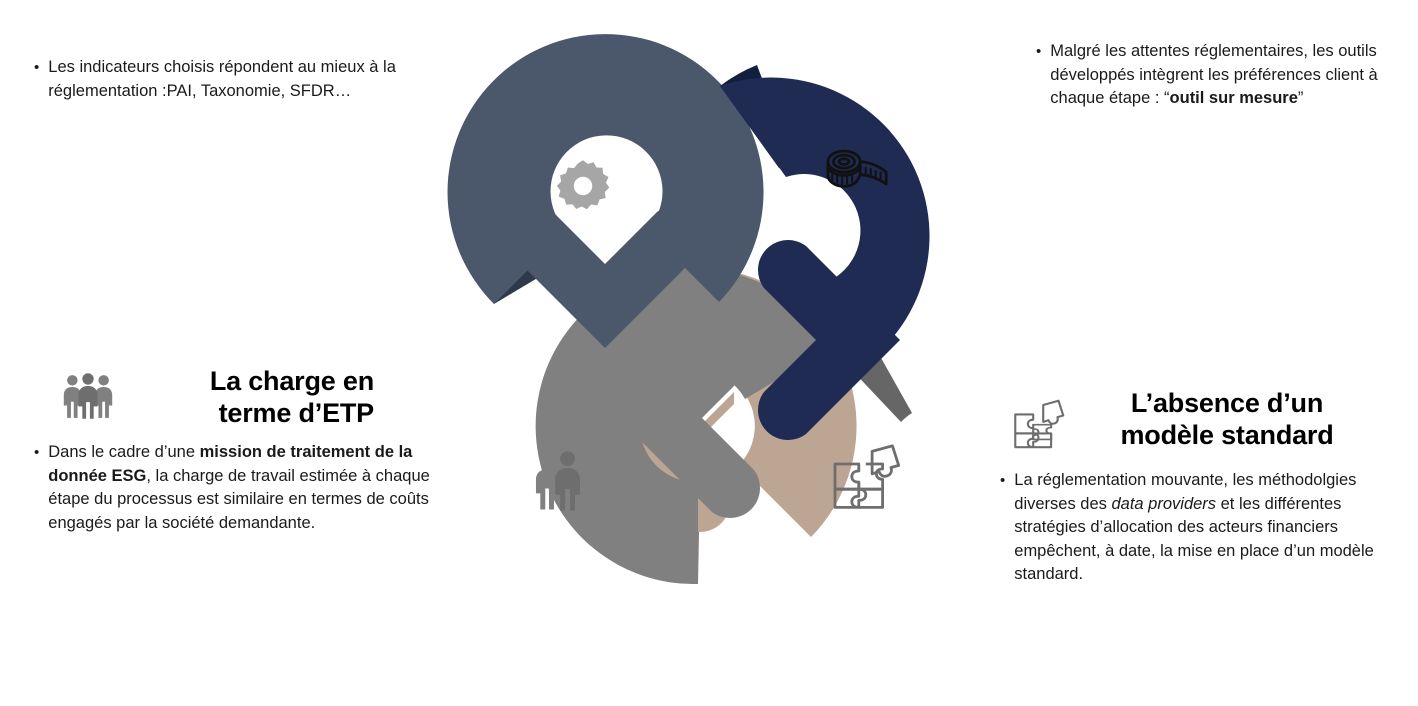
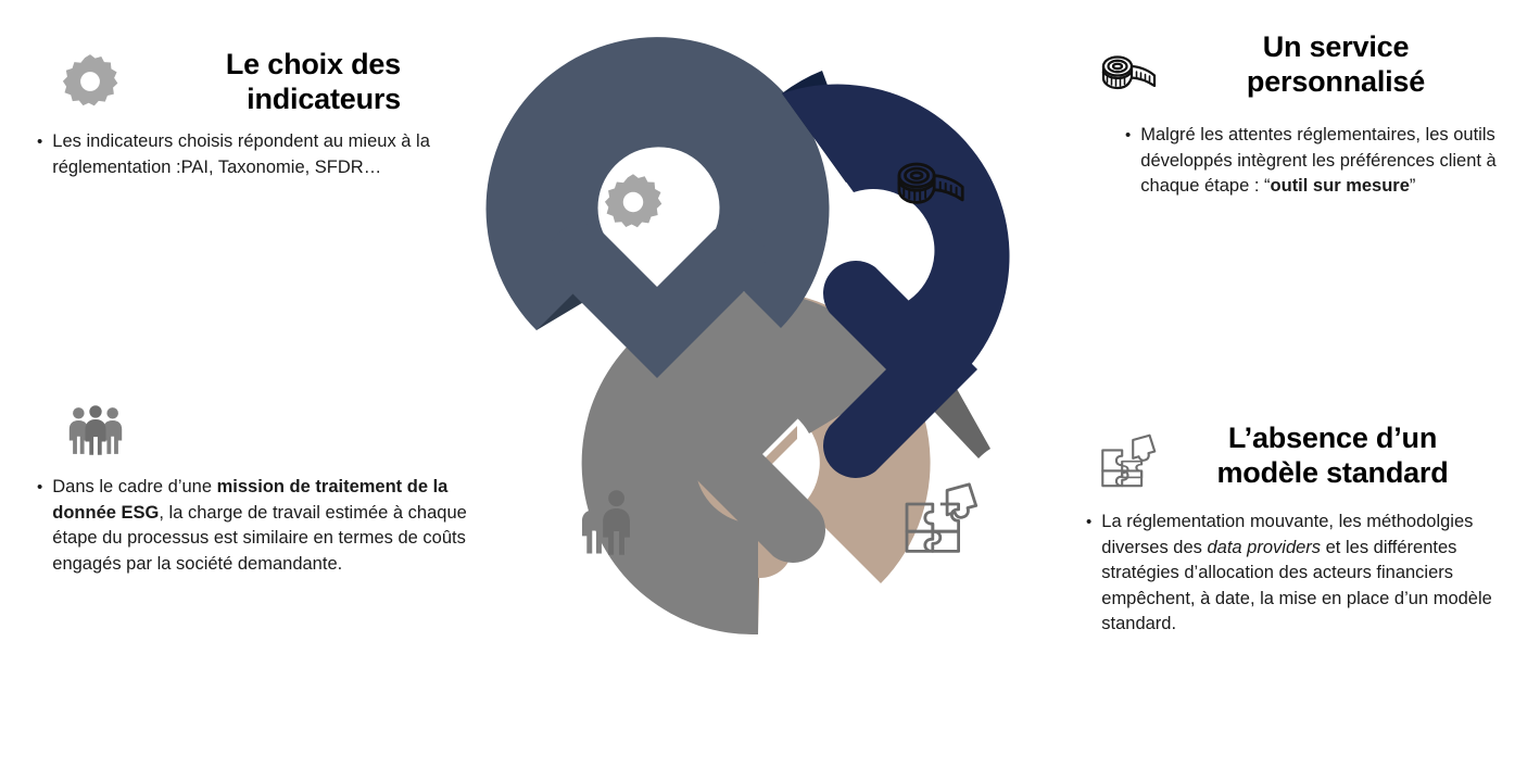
+ Le choix des indicateurs
  •
  Les indicateurs choisis répondent au mieux à la réglementation :PAI, Taxonomie, SFDR…
+ Un service personnalisé
  •
  Malgré les attentes réglementaires, les outils développés intègrent les préférences client à chaque étape : “outil sur mesure”
- La charge en terme d’ETP
  •
  Dans le cadre d’une mission de traitement de la donnée ESG, la charge de travail estimée à chaque étape du processus est similaire en termes de coûts engagés par la société demandante.
  L’absence d’un modèle standard
  •
  La réglementation mouvante, les méthodolgies diverses des data providers et les différentes stratégies d’allocation des acteurs financiers empêchent, à date, la mise en place d’un modèle standard.
